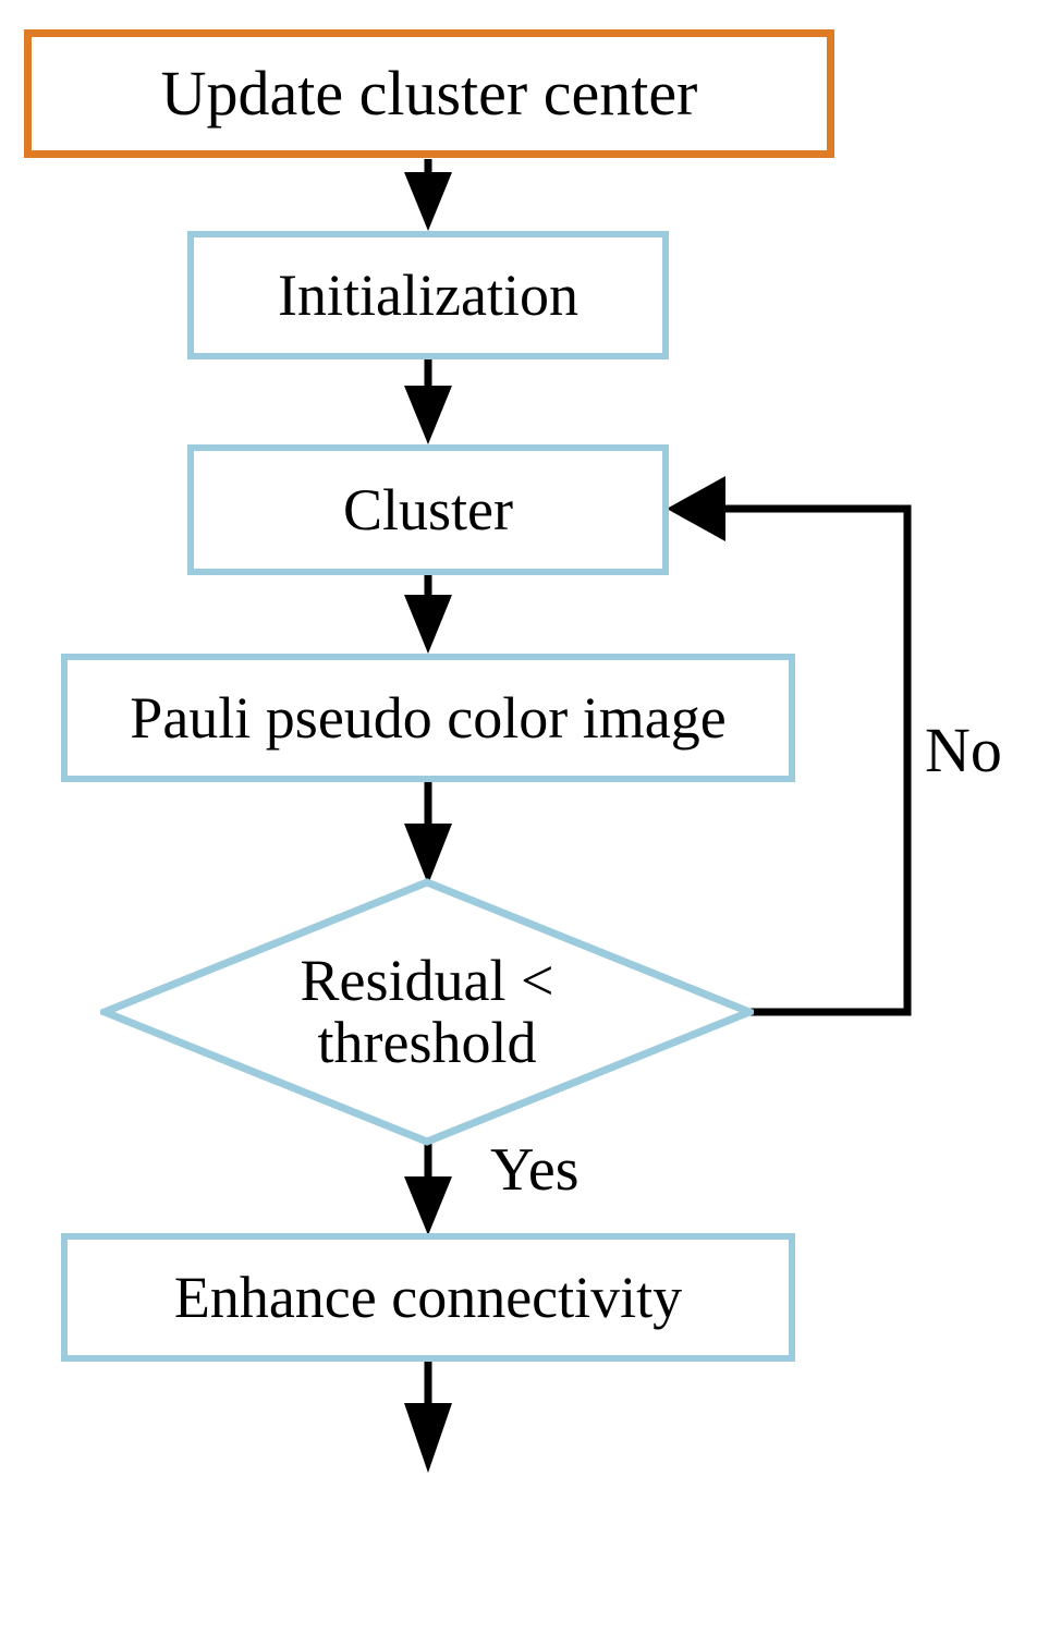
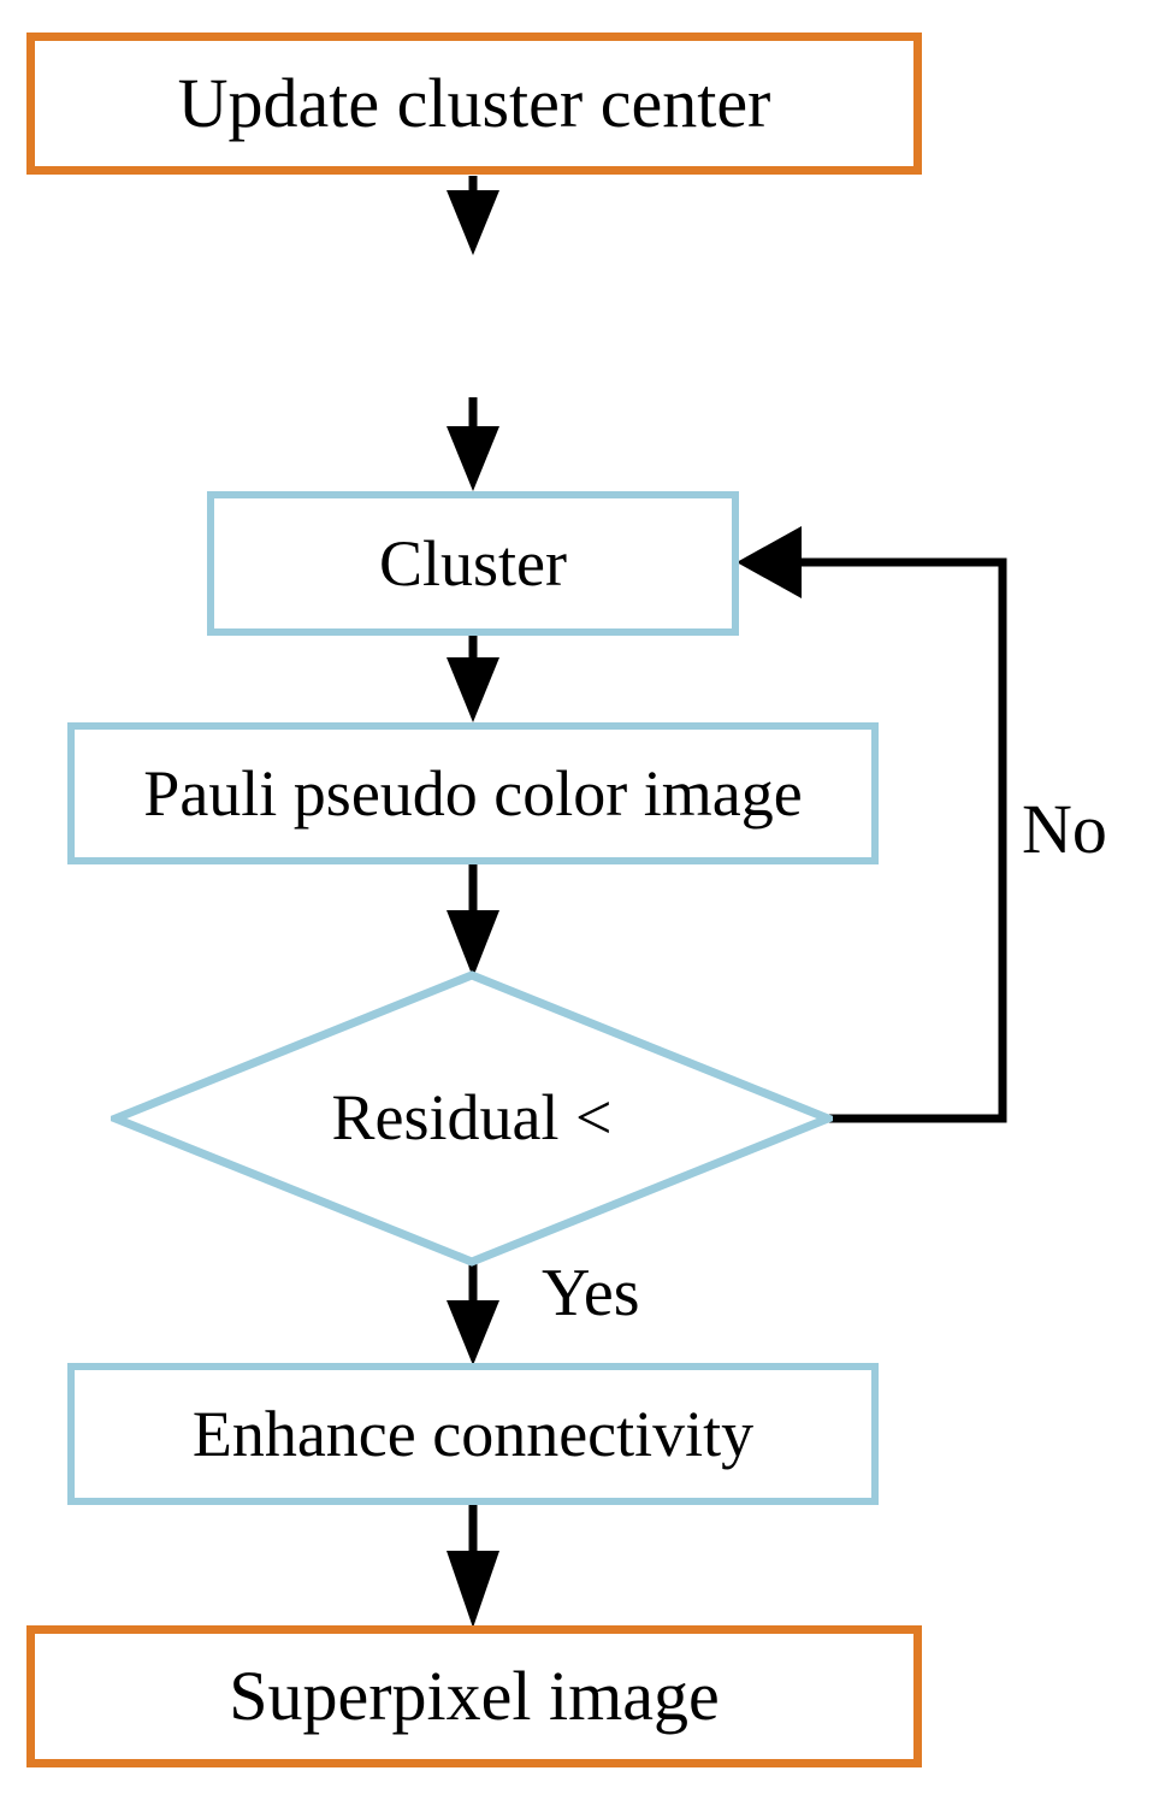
  Update cluster center
- Initialization
  Cluster
  Pauli pseudo color image
  Residual <
- threshold
  Enhance connectivity
+ Superpixel image
  No
  Yes
